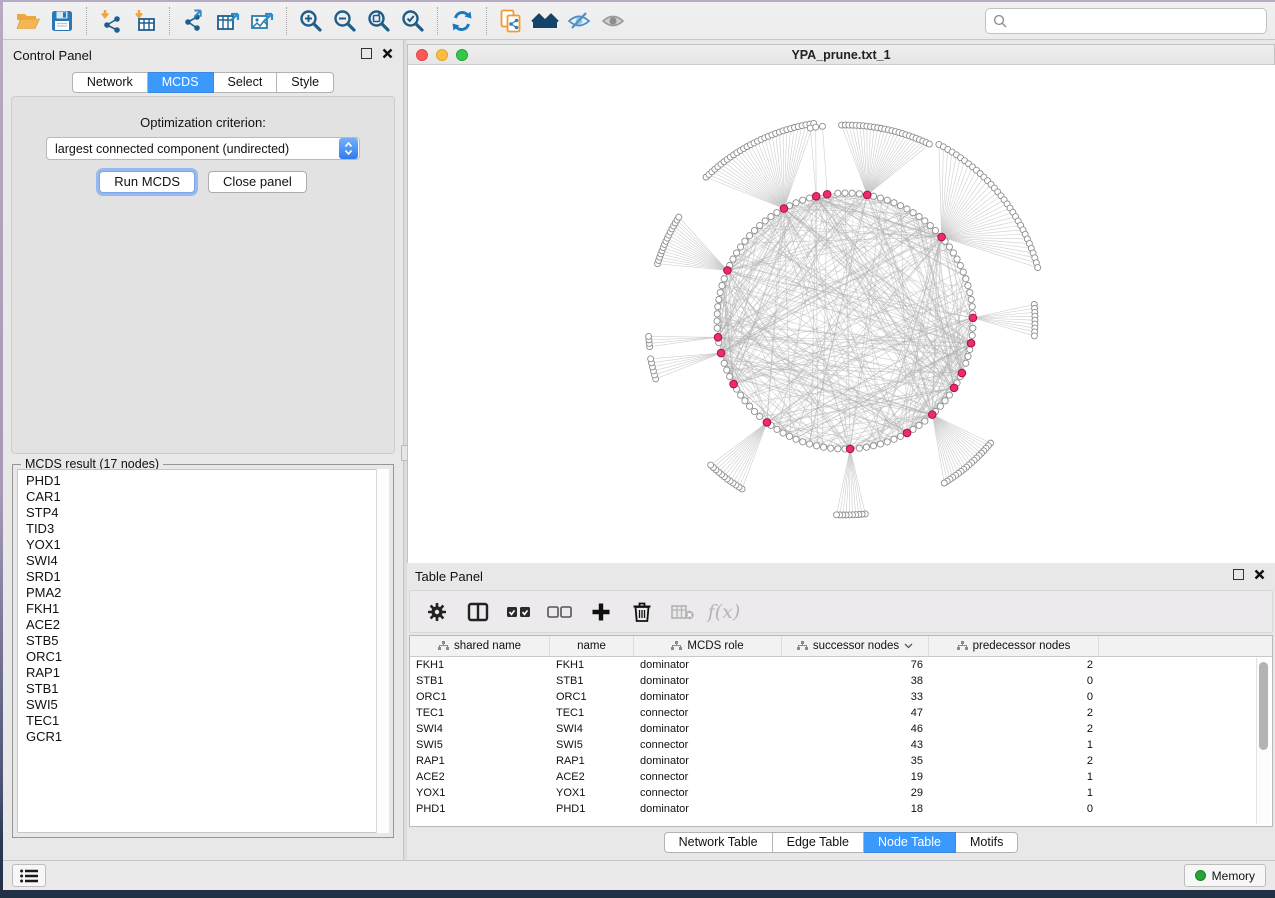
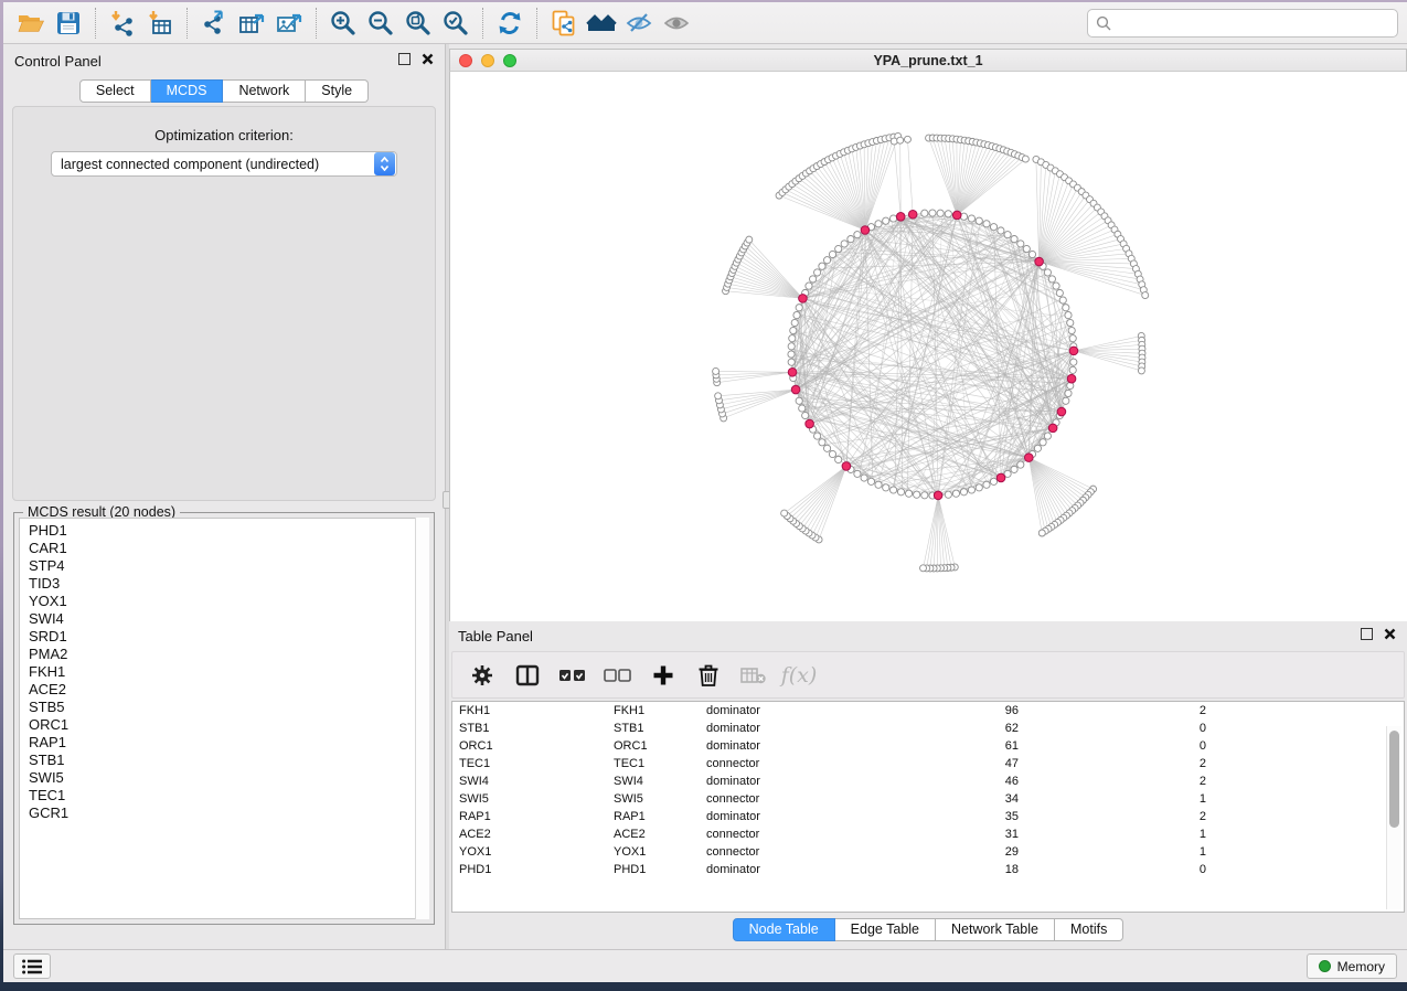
  Control Panel
- Network
+ Select
  MCDS
- Select
+ Network
  Style
  Optimization criterion:
  largest connected component (undirected)
- Run MCDS
- Close panel
- MCDS result (17 nodes)
+ MCDS result (20 nodes)
  PHD1
  CAR1
  STP4
  TID3
  YOX1
  SWI4
  SRD1
  PMA2
  FKH1
  ACE2
  STB5
  ORC1
  RAP1
  STB1
  SWI5
  TEC1
  GCR1
  YPA_prune.txt_1
  Table Panel
  f(x)
- shared name
- name
- MCDS role
- successor nodes
- predecessor nodes
  FKH1
  FKH1
  dominator
- 76
+ 96
  2
  STB1
  STB1
  dominator
- 38
+ 62
  0
  ORC1
  ORC1
  dominator
- 33
+ 61
  0
  TEC1
  TEC1
  connector
  47
  2
  SWI4
  SWI4
  dominator
  46
  2
  SWI5
  SWI5
  connector
- 43
+ 34
  1
  RAP1
  RAP1
  dominator
  35
  2
  ACE2
  ACE2
  connector
- 19
+ 31
  1
  YOX1
  YOX1
  connector
  29
  1
  PHD1
  PHD1
  dominator
  18
  0
- Network Table
+ Node Table
  Edge Table
- Node Table
+ Network Table
  Motifs
  Memory
